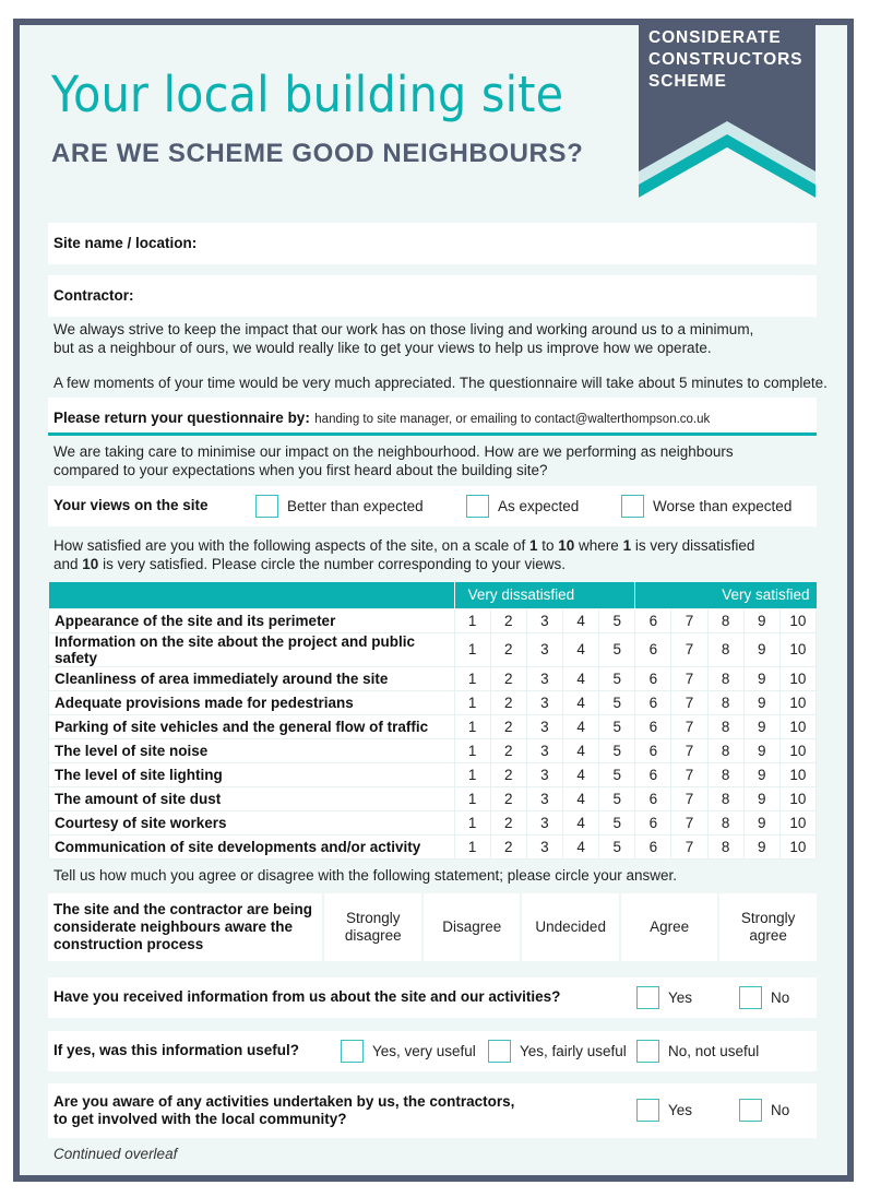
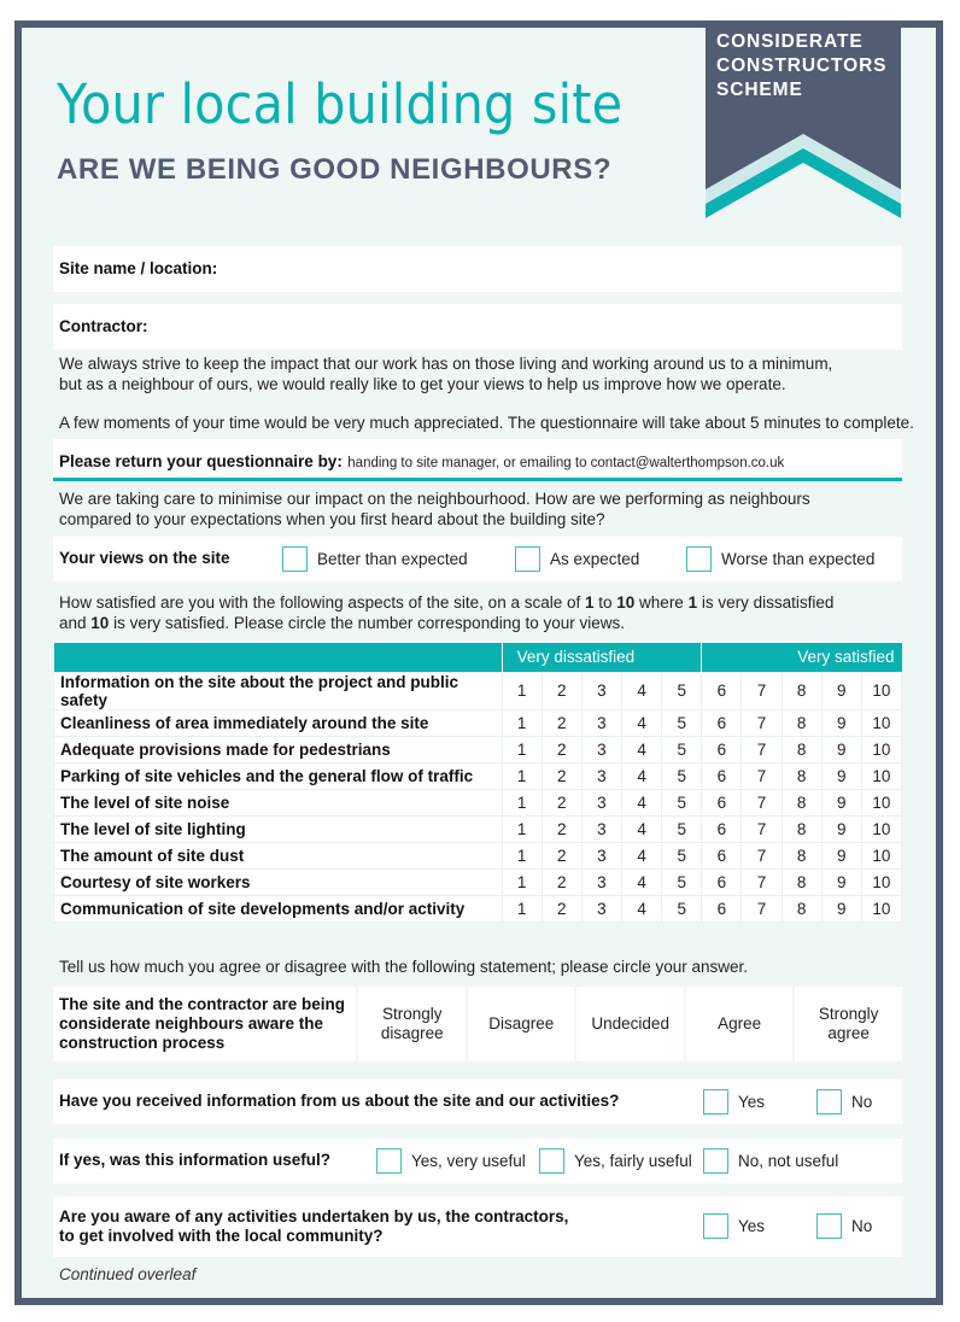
  Your local building site
- ARE WE SCHEME GOOD NEIGHBOURS?
+ ARE WE BEING GOOD NEIGHBOURS?
  CONSIDERATE
  CONSTRUCTORS
  SCHEME
  Site name / location:
  Contractor:
  We always strive to keep the impact that our work has on those living and working around us to a minimum,
  but as a neighbour of ours, we would really like to get your views to help us improve how we operate.
  A few moments of your time would be very much appreciated. The questionnaire will take about 5 minutes to complete.
  Please return your questionnaire by: handing to site manager, or emailing to contact@walterthompson.co.uk
  We are taking care to minimise our impact on the neighbourhood. How are we performing as neighbours
  compared to your expectations when you first heard about the building site?
  Your views on the site
  Better than expected
  As expected
  Worse than expected
  How satisfied are you with the following aspects of the site, on a scale of 1 to 10 where 1 is very dissatisfied
  and 10 is very satisfied. Please circle the number corresponding to your views.
  	Very dissatisfied	Very satisfied
- Appearance of the site and its perimeter	1	2	3	4	5	6	7	8	9	10
  Information on the site about the project and public safety	1	2	3	4	5	6	7	8	9	10
  Cleanliness of area immediately around the site	1	2	3	4	5	6	7	8	9	10
  Adequate provisions made for pedestrians	1	2	3	4	5	6	7	8	9	10
  Parking of site vehicles and the general flow of traffic	1	2	3	4	5	6	7	8	9	10
  The level of site noise	1	2	3	4	5	6	7	8	9	10
  The level of site lighting	1	2	3	4	5	6	7	8	9	10
  The amount of site dust	1	2	3	4	5	6	7	8	9	10
  Courtesy of site workers	1	2	3	4	5	6	7	8	9	10
  Communication of site developments and/or activity	1	2	3	4	5	6	7	8	9	10
  Tell us how much you agree or disagree with the following statement; please circle your answer.
  The site and the contractor are being considerate neighbours aware the construction process
  Strongly disagree
  Disagree
  Undecided
  Agree
  Strongly agree
  Have you received information from us about the site and our activities?
  Yes
  No
  If yes, was this information useful?
  Yes, very useful
  Yes, fairly useful
  No, not useful
  Are you aware of any activities undertaken by us, the contractors,
  to get involved with the local community?
  Yes
  No
  Continued overleaf
